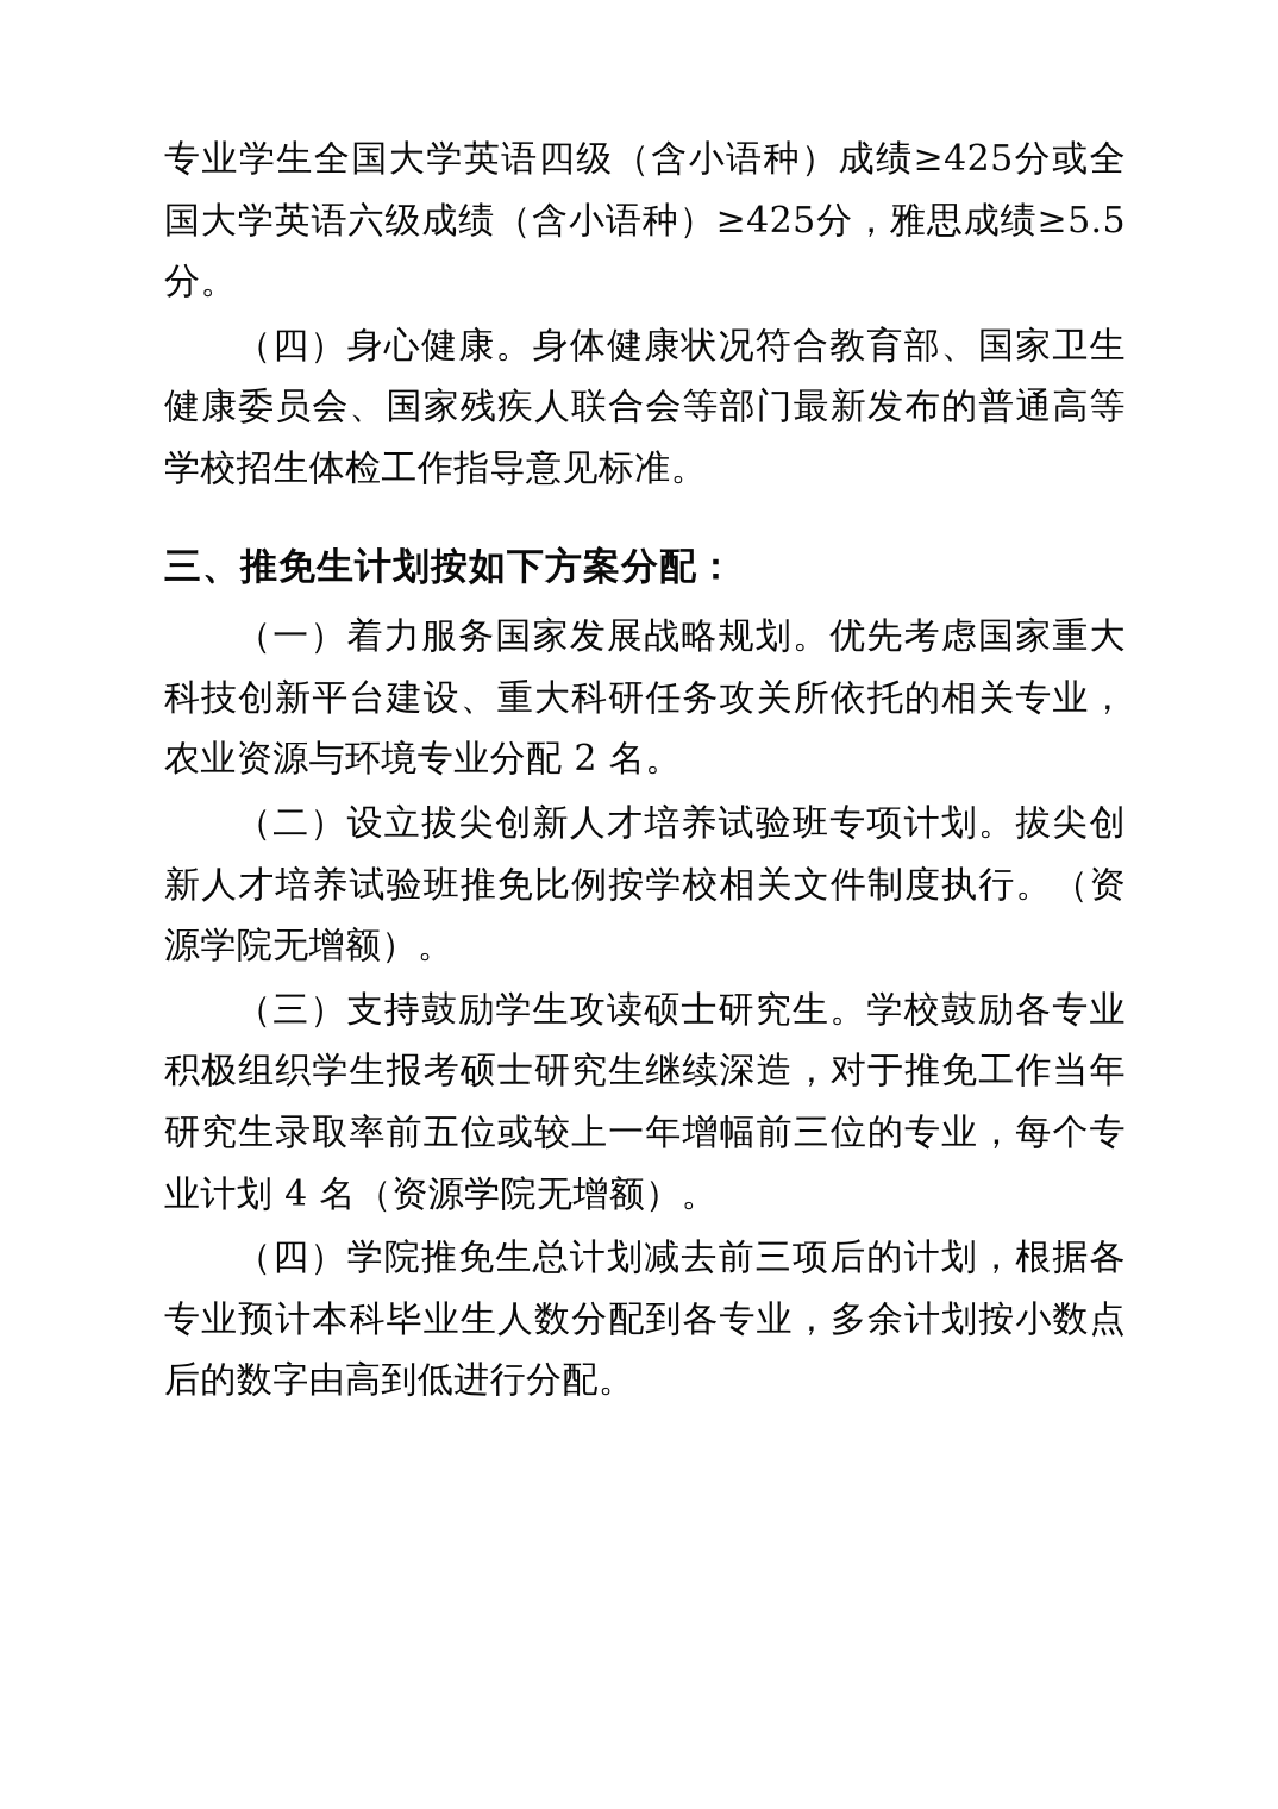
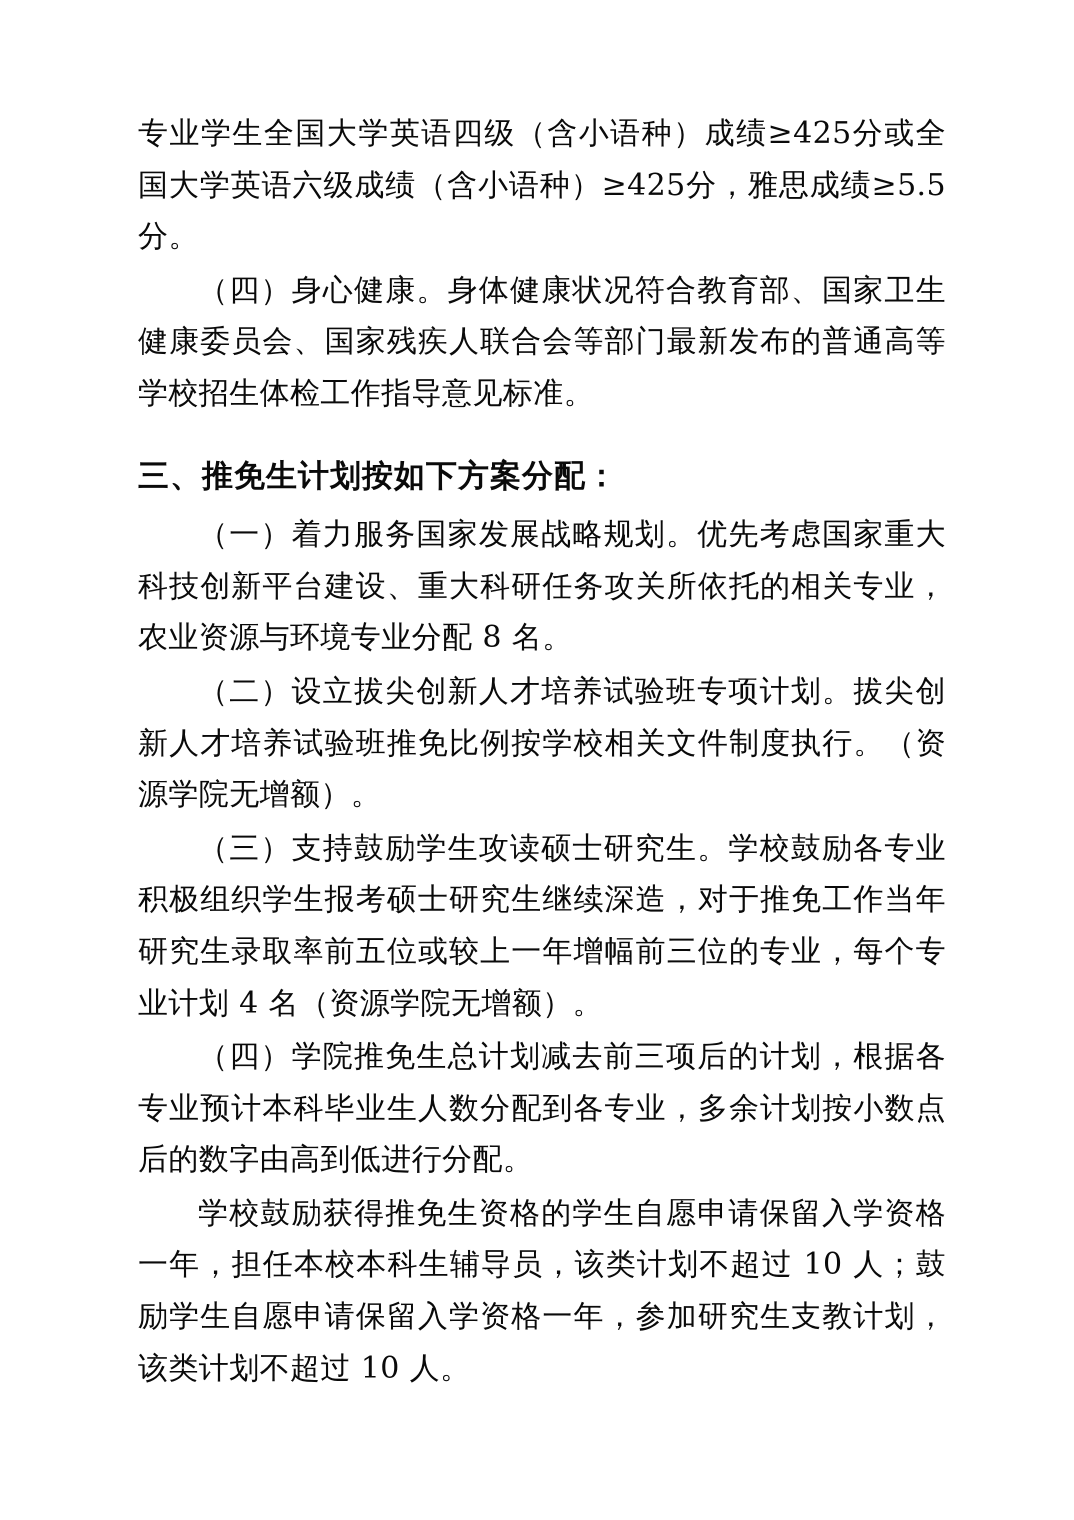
  专业学生全国大学英语四级（含小语种）成绩≥425分或全国大学英语六级成绩（含小语种）≥425分，雅思成绩≥5.5分。
  （四）身心健康。身体健康状况符合教育部、国家卫生健康委员会、国家残疾人联合会等部门最新发布的普通高等学校招生体检工作指导意见标准。
  三、推免生计划按如下方案分配：
- （一）着力服务国家发展战略规划。优先考虑国家重大科技创新平台建设、重大科研任务攻关所依托的相关专业，农业资源与环境专业分配 2 名。
+ （一）着力服务国家发展战略规划。优先考虑国家重大科技创新平台建设、重大科研任务攻关所依托的相关专业，农业资源与环境专业分配 8 名。
  （二）设立拔尖创新人才培养试验班专项计划。拔尖创新人才培养试验班推免比例按学校相关文件制度执行。（资源学院无增额）。
  （三）支持鼓励学生攻读硕士研究生。学校鼓励各专业积极组织学生报考硕士研究生继续深造，对于推免工作当年研究生录取率前五位或较上一年增幅前三位的专业，每个专业计划 4 名（资源学院无增额）。
  （四）学院推免生总计划减去前三项后的计划，根据各专业预计本科毕业生人数分配到各专业，多余计划按小数点后的数字由高到低进行分配。
+ 学校鼓励获得推免生资格的学生自愿申请保留入学资格一年，担任本校本科生辅导员，该类计划不超过 10 人；鼓励学生自愿申请保留入学资格一年，参加研究生支教计划，该类计划不超过 10 人。
